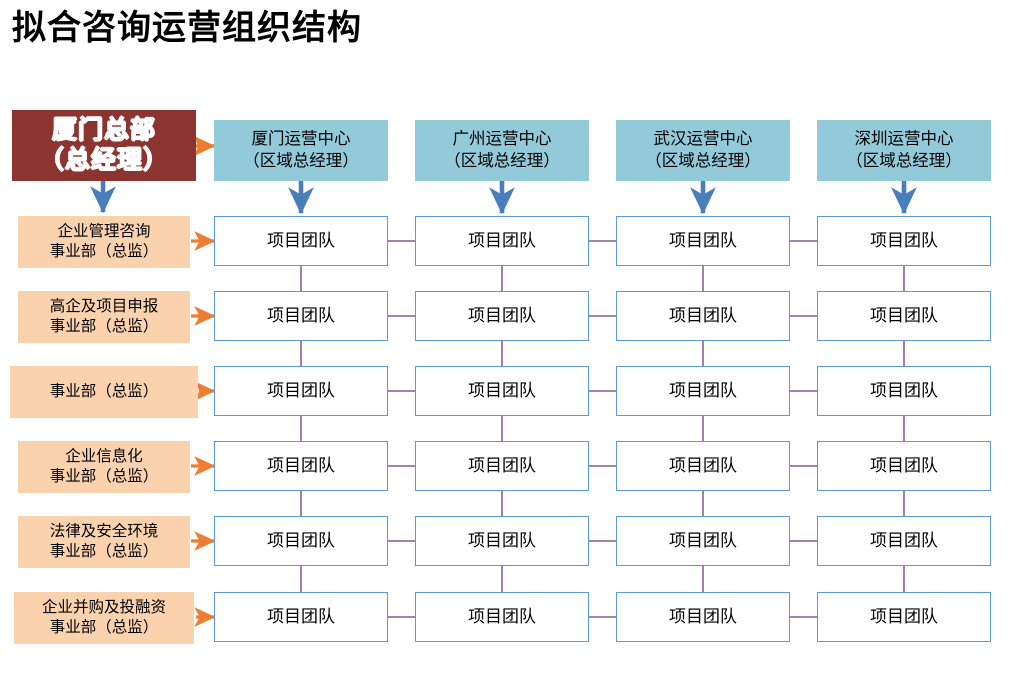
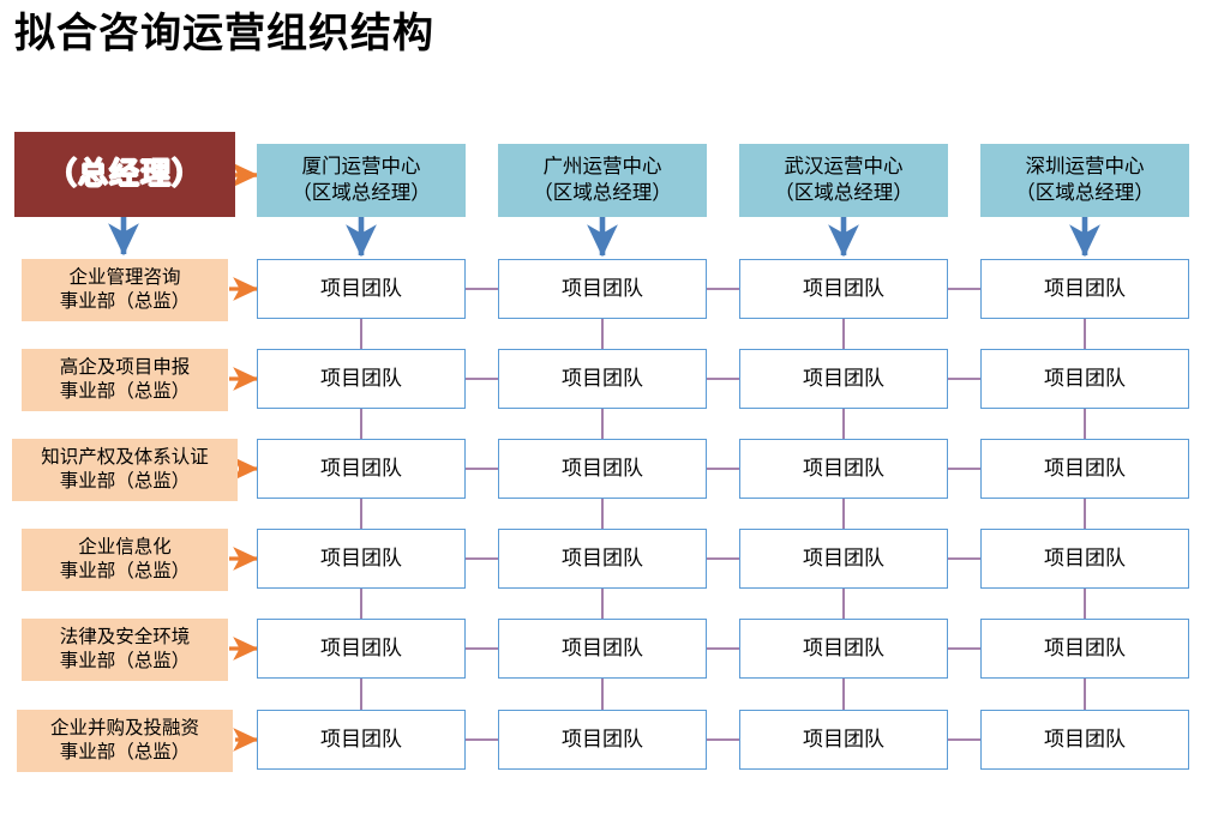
  拟合咨询运营组织结构
- 厦门总部
  （总经理）
  厦门运营中心
  （区域总经理）
  广州运营中心
  （区域总经理）
  武汉运营中心
  （区域总经理）
  深圳运营中心
  （区域总经理）
  企业管理咨询
  事业部（总监）
  高企及项目申报
  事业部（总监）
+ 知识产权及体系认证
  事业部（总监）
  企业信息化
  事业部（总监）
  法律及安全环境
  事业部（总监）
  企业并购及投融资
  事业部（总监）
  项目团队
  项目团队
  项目团队
  项目团队
  项目团队
  项目团队
  项目团队
  项目团队
  项目团队
  项目团队
  项目团队
  项目团队
  项目团队
  项目团队
  项目团队
  项目团队
  项目团队
  项目团队
  项目团队
  项目团队
  项目团队
  项目团队
  项目团队
  项目团队
